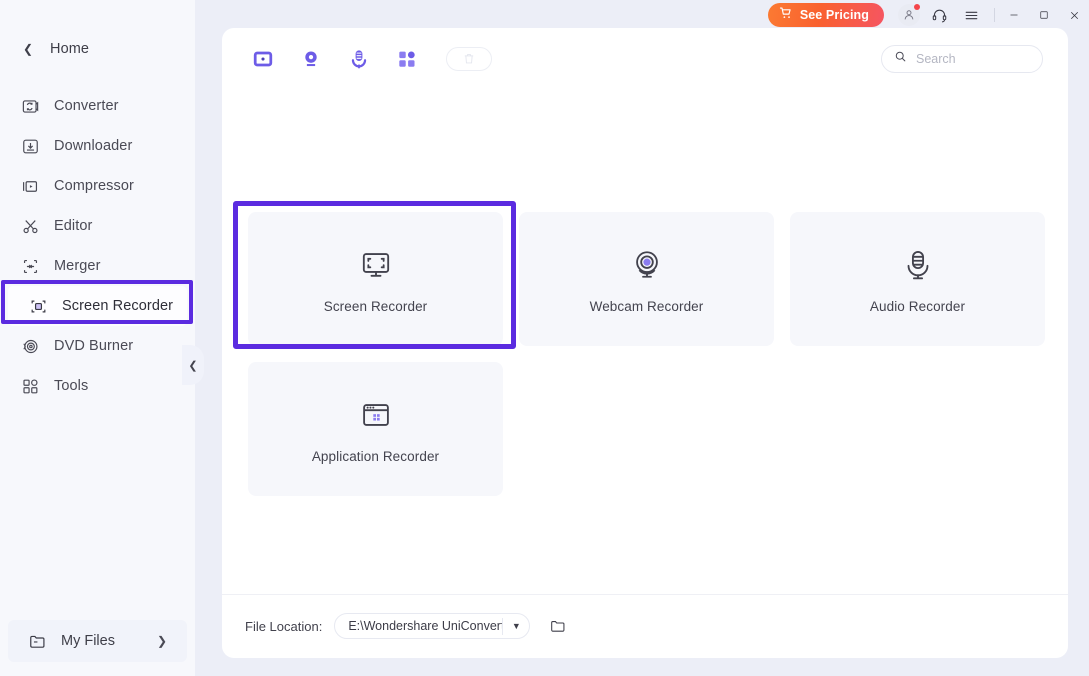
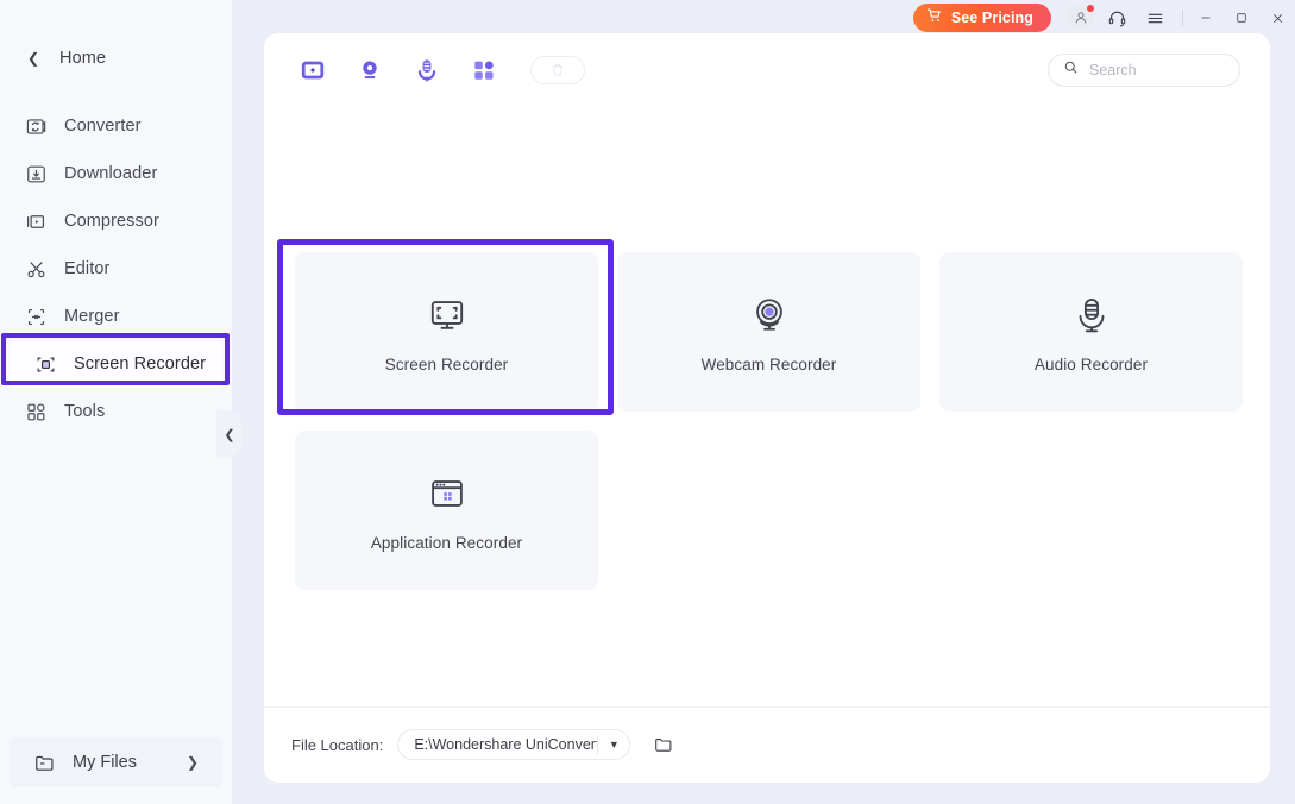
  ❮
  Home
  Converter
  Downloader
  Compressor
  Editor
  Merger
  Screen Recorder
- DVD Burner
  Tools
  My Files
  ❯
  ❮
  See Pricing
  Search
  Screen Recorder
  Webcam Recorder
  Audio Recorder
  Application Recorder
  File Location:
  E:\Wondershare UniConver
  ▼
